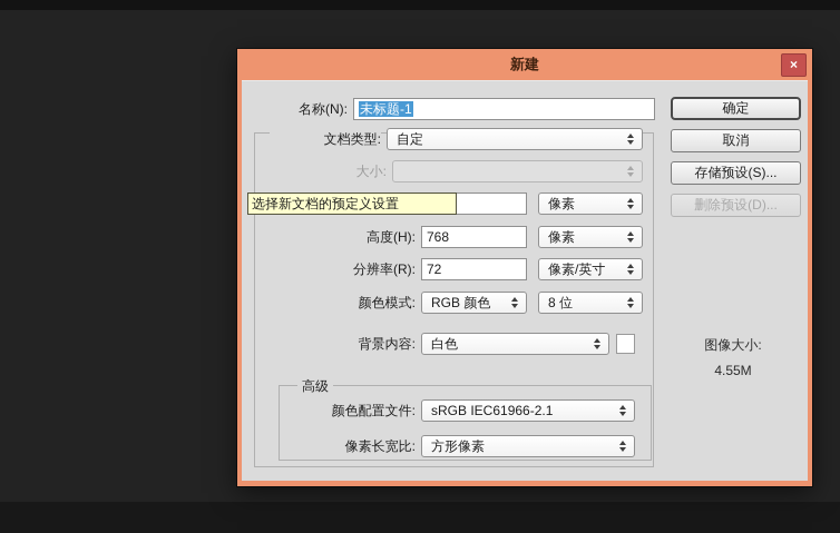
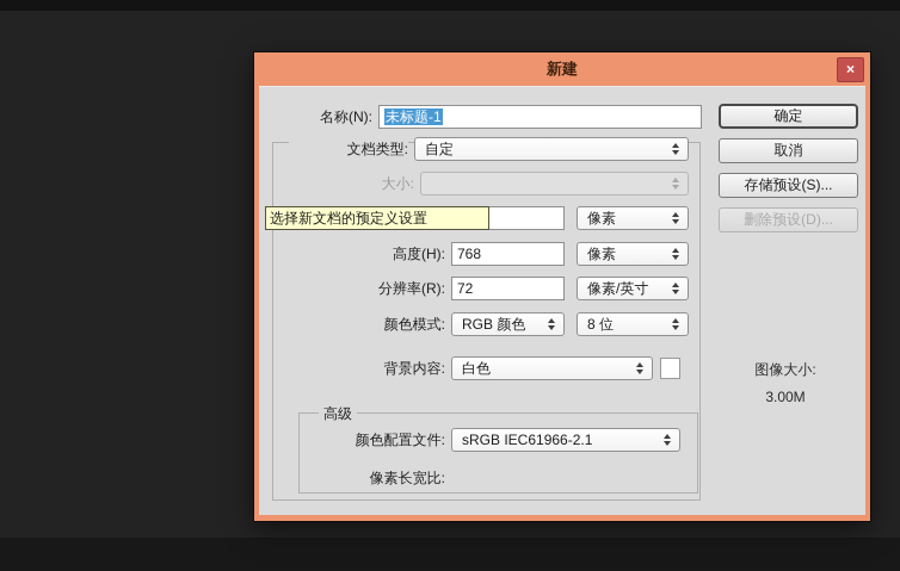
  新建
  ×
  高级
  名称(N):
  未标题-1
  确定
  文档类型:
  自定
  取消
  大小:
  存储预设(S)...
  像素
  删除预设(D)...
  选择新文档的预定义设置
  高度(H):
  768
  像素
  分辨率(R):
  72
  像素/英寸
  颜色模式:
  RGB 颜色
  8 位
  背景内容:
  白色
  图像大小:
- 4.55M
+ 3.00M
  颜色配置文件:
  sRGB IEC61966-2.1
  像素长宽比:
- 方形像素
